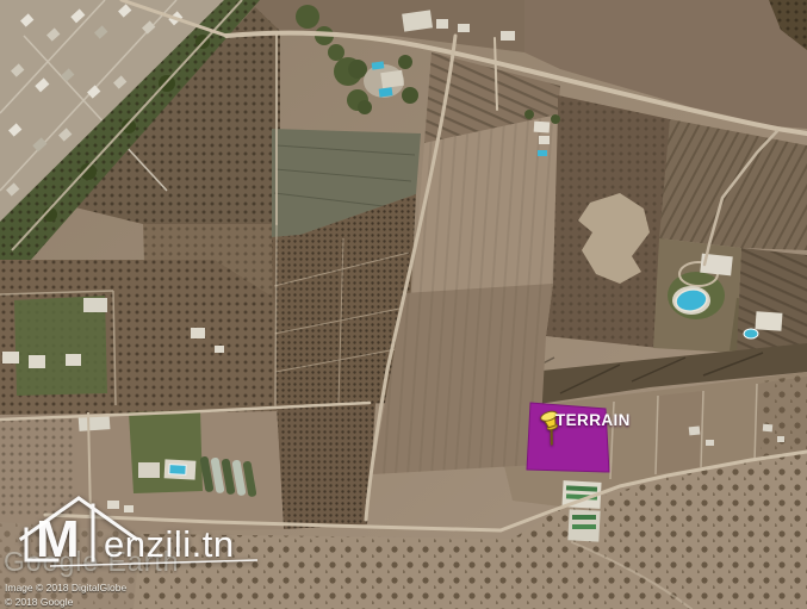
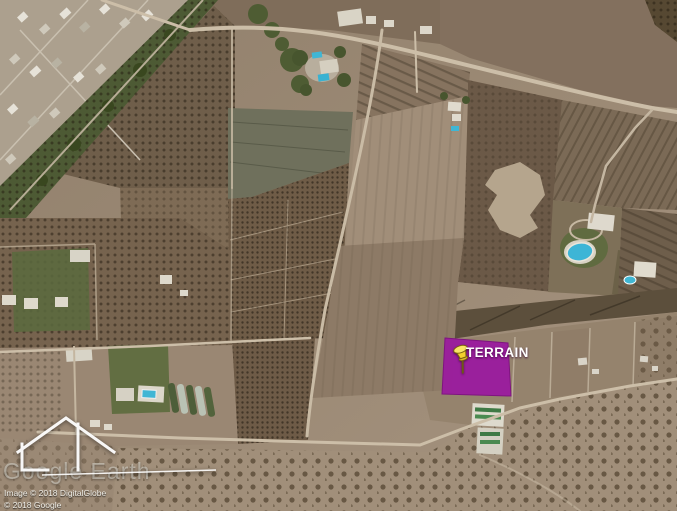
  TERRAIN
  Ggle Earth
- M
- enzili.tn
  Image © 2018 DigitalGlobe
  © 2018 Google
